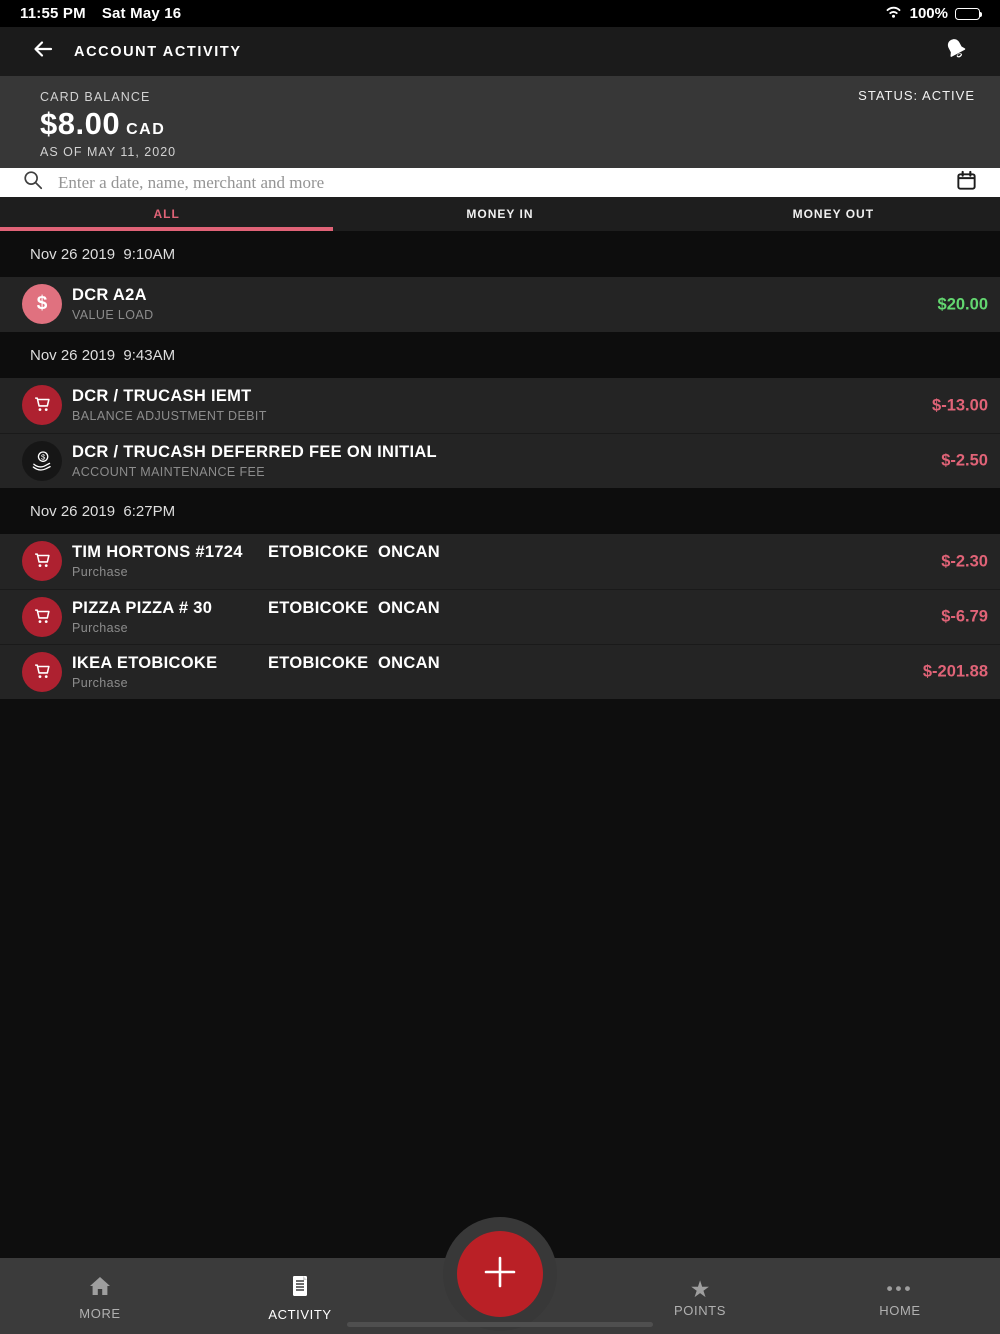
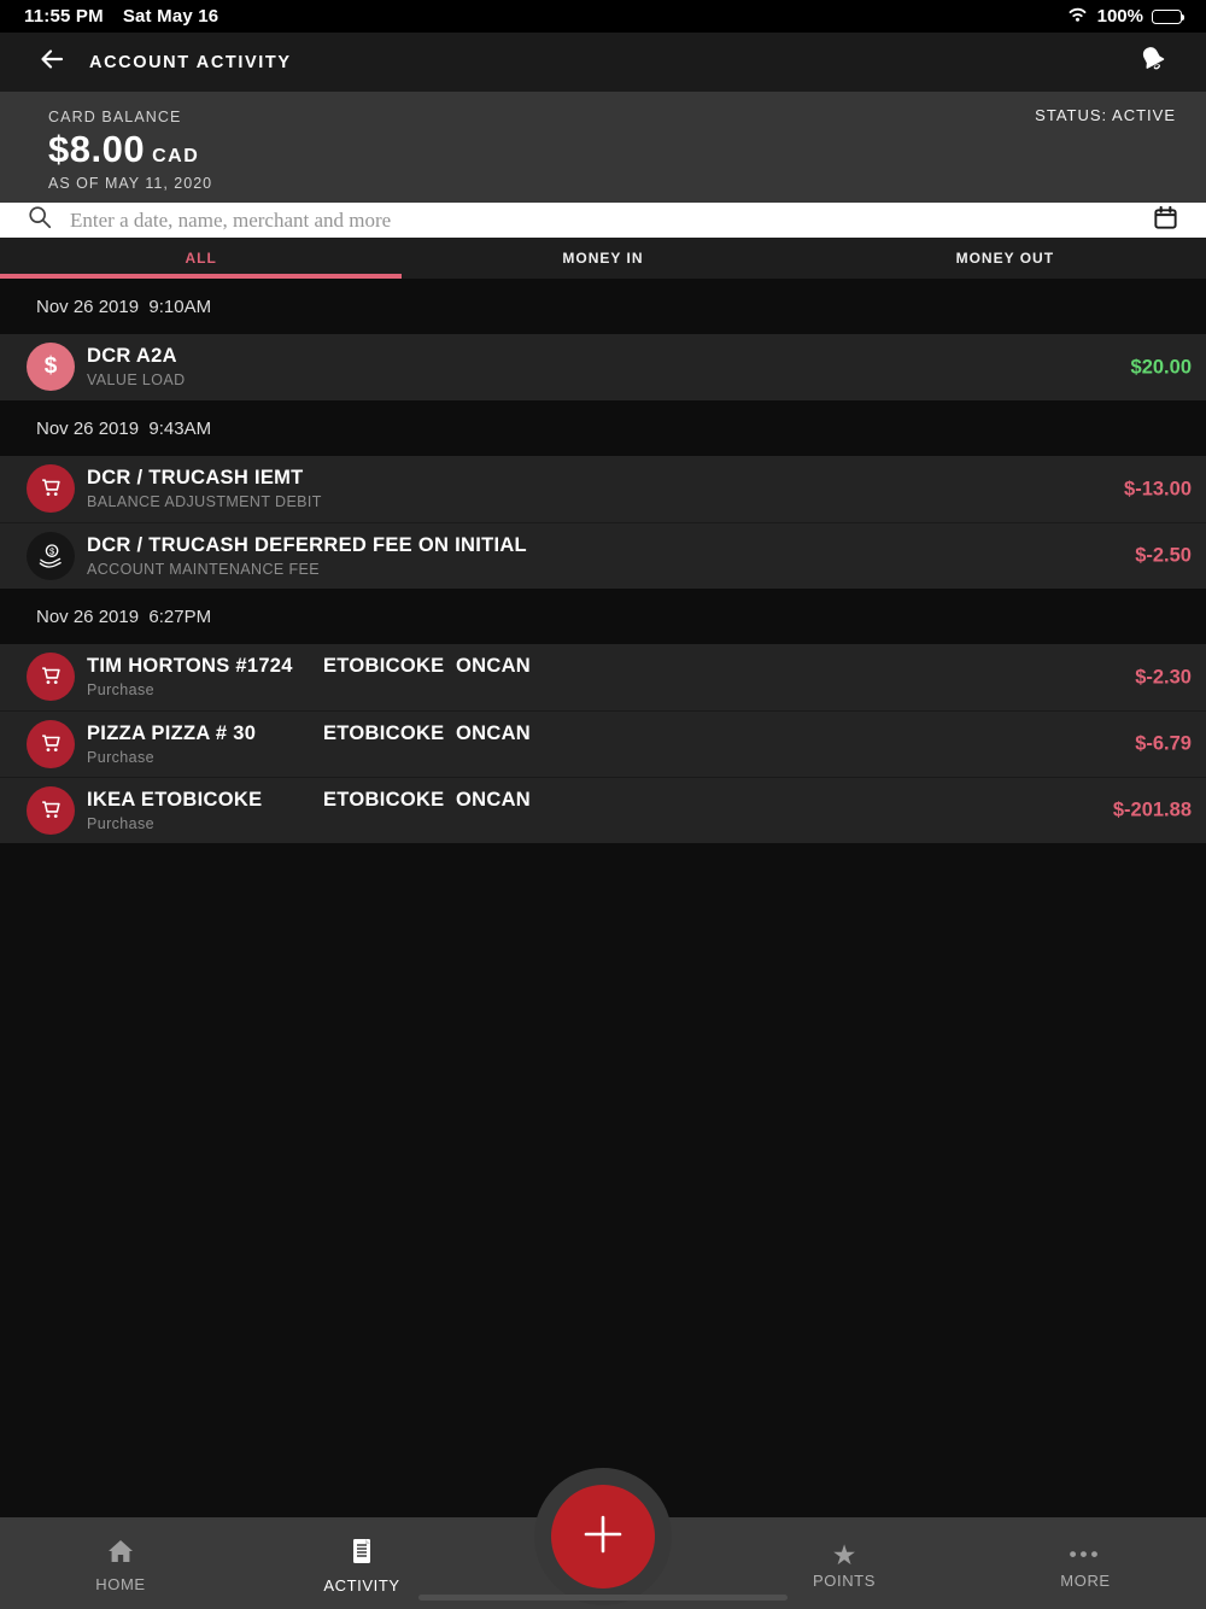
  11:55 PM
  Sat May 16
  100%
  ACCOUNT ACTIVITY
  CARD BALANCE
  $8.00 CAD
  AS OF MAY 11, 2020
  STATUS: ACTIVE
  Enter a date, name, merchant and more
  ALL
  MONEY IN
  MONEY OUT
  Nov 26 2019 9:10AM
  $
  DCR A2A
  VALUE LOAD
  $20.00
  Nov 26 2019 9:43AM
  DCR / TRUCASH IEMT
  BALANCE ADJUSTMENT DEBIT
  $-13.00
  $
  DCR / TRUCASH DEFERRED FEE ON INITIAL
  ACCOUNT MAINTENANCE FEE
  $-2.50
  Nov 26 2019 6:27PM
  TIM HORTONS #1724
  ETOBICOKE
  ONCAN
  Purchase
  $-2.30
  PIZZA PIZZA # 30
  ETOBICOKE
  ONCAN
  Purchase
  $-6.79
  IKEA ETOBICOKE
  ETOBICOKE
  ONCAN
  Purchase
  $-201.88
- MORE
+ HOME
  ACTIVITY
  ★
  POINTS
  •••
- HOME
+ MORE
